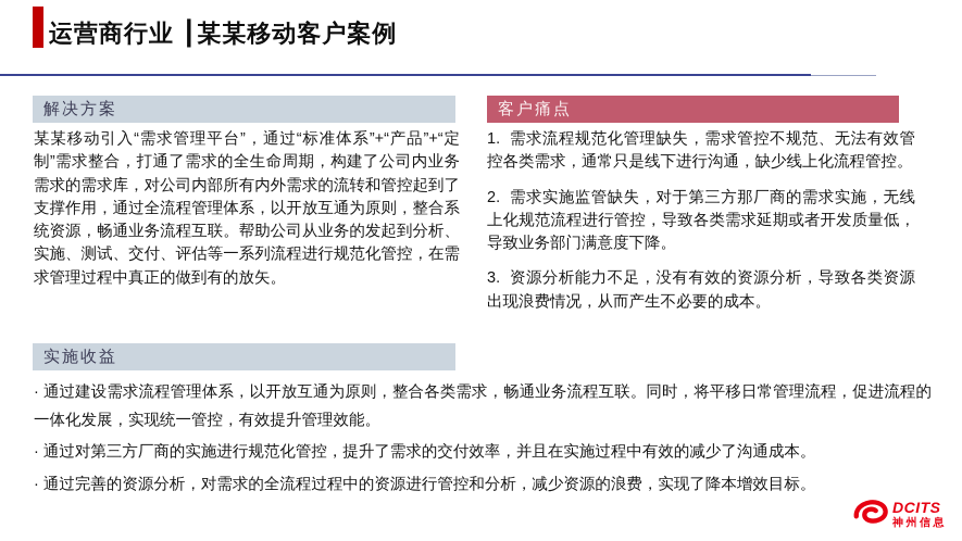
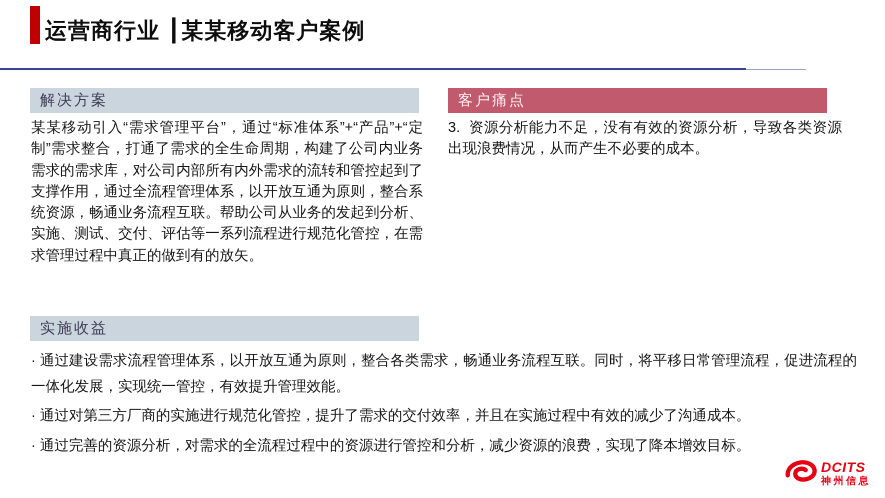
  运营商行业 ┃某某移动客户案例
  解决方案
  某某移动引入“需求管理平台”，通过“标准体系”+“产品”+“定制”需求整合，打通了需求的全生命周期，构建了公司内业务需求的需求库，对公司内部所有内外需求的流转和管控起到了支撑作用，通过全流程管理体系，以开放互通为原则，整合系统资源，畅通业务流程互联。帮助公司从业务的发起到分析、实施、测试、交付、评估等一系列流程进行规范化管控，在需求管理过程中真正的做到有的放矢。
  客户痛点
- 1. 需求流程规范化管理缺失，需求管控不规范、无法有效管控各类需求，通常只是线下进行沟通，缺少线上化流程管控。
- 2. 需求实施监管缺失，对于第三方那厂商的需求实施，无线上化规范流程进行管控，导致各类需求延期或者开发质量低，导致业务部门满意度下降。
  3. 资源分析能力不足，没有有效的资源分析，导致各类资源出现浪费情况，从而产生不必要的成本。
  实施收益
  · 通过建设需求流程管理体系，以开放互通为原则，整合各类需求，畅通业务流程互联。同时，将平移日常管理流程，促进流程的一体化发展，实现统一管控，有效提升管理效能。
  · 通过对第三方厂商的实施进行规范化管控，提升了需求的交付效率，并且在实施过程中有效的减少了沟通成本。
  · 通过完善的资源分析，对需求的全流程过程中的资源进行管控和分析，减少资源的浪费，实现了降本增效目标。
  DCITS
  神州信息
